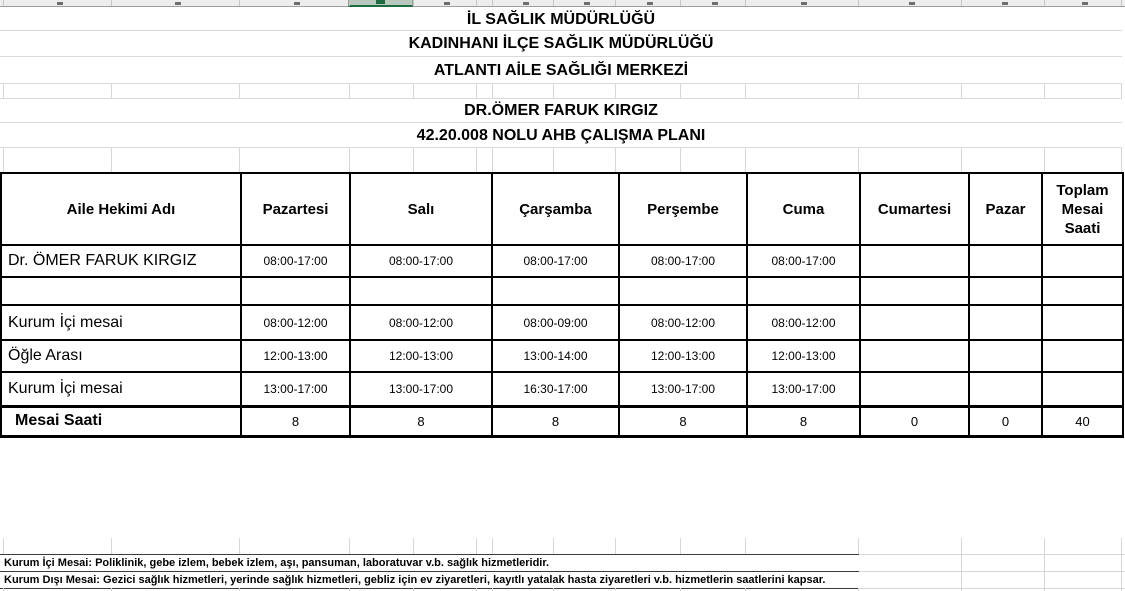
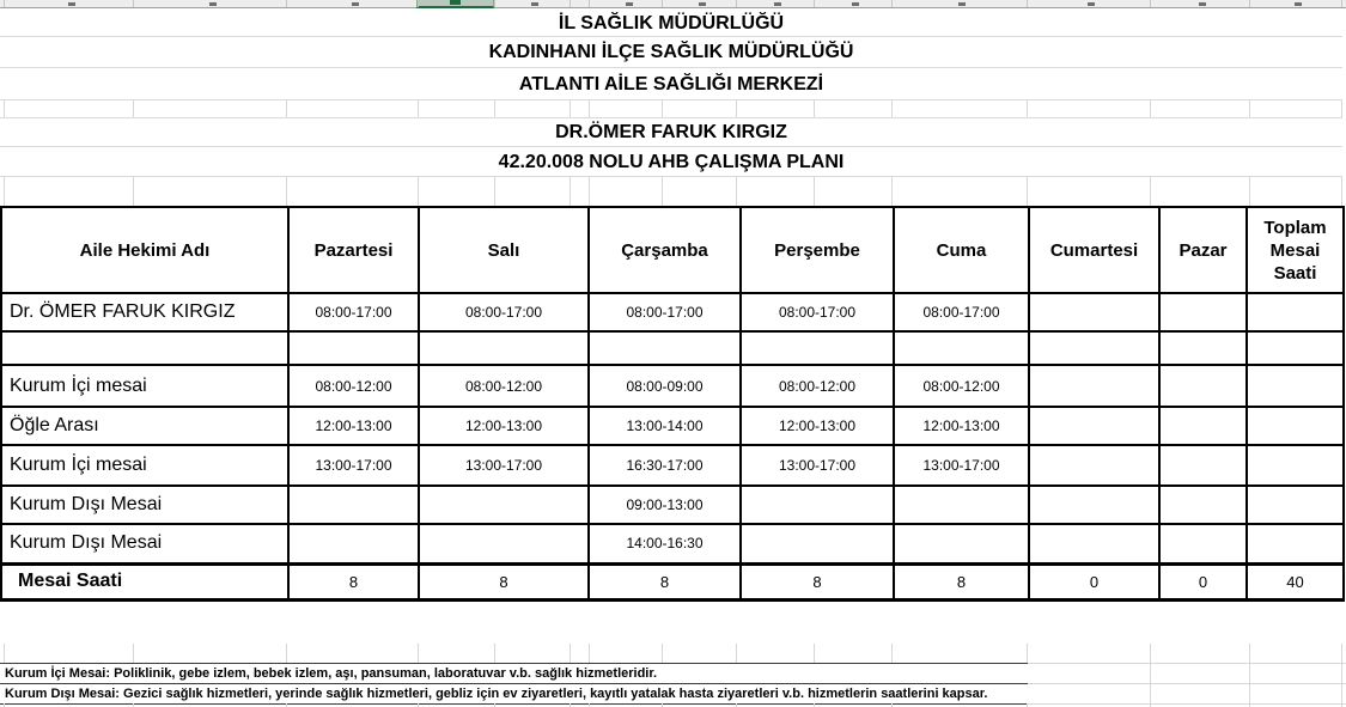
  İL SAĞLIK MÜDÜRLÜĞÜ
  KADINHANI İLÇE SAĞLIK MÜDÜRLÜĞÜ
  ATLANTI AİLE SAĞLIĞI MERKEZİ
  DR.ÖMER FARUK KIRGIZ
  42.20.008 NOLU AHB ÇALIŞMA PLANI
  Aile Hekimi Adı	Pazartesi	Salı	Çarşamba	Perşembe	Cuma	Cumartesi	Pazar	Toplam Mesai Saati
  Dr. ÖMER FARUK KIRGIZ	08:00-17:00	08:00-17:00	08:00-17:00	08:00-17:00	08:00-17:00
  Kurum İçi mesai	08:00-12:00	08:00-12:00	08:00-09:00	08:00-12:00	08:00-12:00
  Öğle Arası	12:00-13:00	12:00-13:00	13:00-14:00	12:00-13:00	12:00-13:00
  Kurum İçi mesai	13:00-17:00	13:00-17:00	16:30-17:00	13:00-17:00	13:00-17:00
+ Kurum Dışı Mesai			09:00-13:00
+ Kurum Dışı Mesai			14:00-16:30
  Mesai Saati	8	8	8	8	8	0	0	40
  Kurum İçi Mesai: Poliklinik, gebe izlem, bebek izlem, aşı, pansuman, laboratuvar v.b. sağlık hizmetleridir.
  Kurum Dışı Mesai: Gezici sağlık hizmetleri, yerinde sağlık hizmetleri, gebliz için ev ziyaretleri, kayıtlı yatalak hasta ziyaretleri v.b. hizmetlerin saatlerini kapsar.
